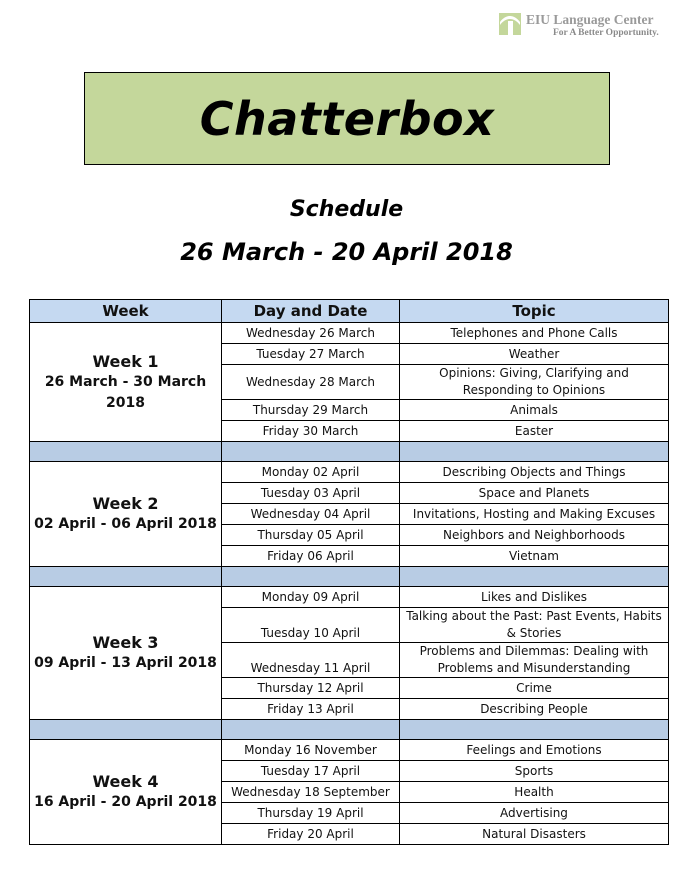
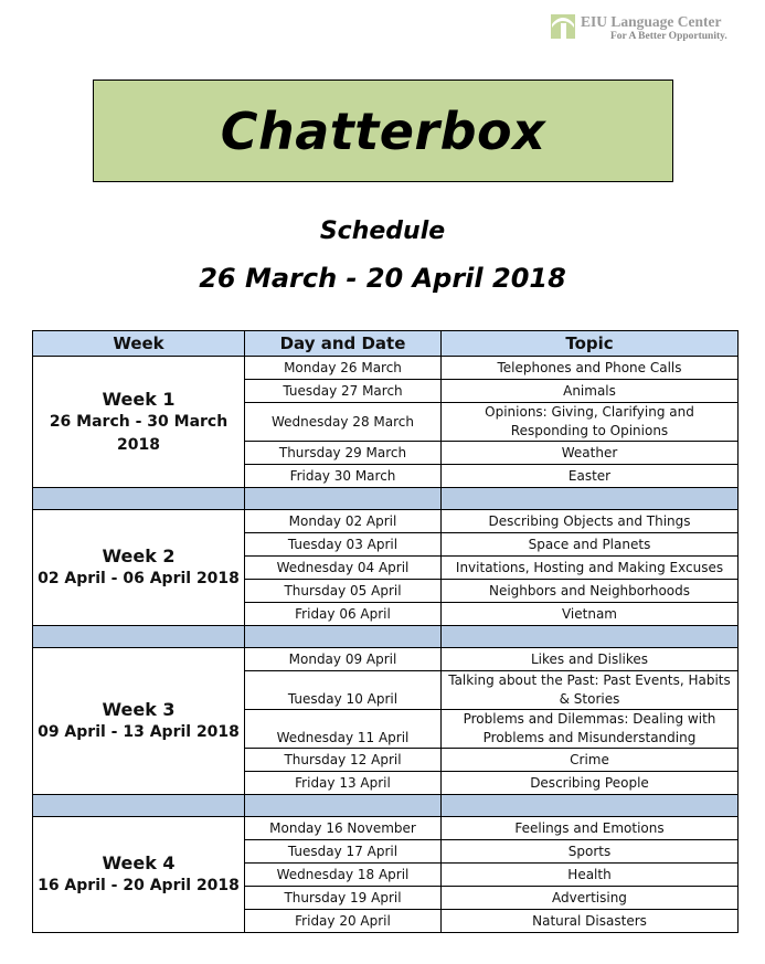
  EIU Language Center
  For A Better Opportunity.
  Chatterbox
  Schedule
  26 March - 20 April 2018
  Week	Day and Date	Topic
- Week 1 26 March - 30 March 2018	Wednesday 26 March	Telephones and Phone Calls
+ Week 1 26 March - 30 March 2018	Monday 26 March	Telephones and Phone Calls
- Tuesday 27 March	Weather
+ Tuesday 27 March	Animals
  Wednesday 28 March	Opinions: Giving, Clarifying and Responding to Opinions
- Thursday 29 March	Animals
+ Thursday 29 March	Weather
  Friday 30 March	Easter
  Week 2 02 April - 06 April 2018	Monday 02 April	Describing Objects and Things
  Tuesday 03 April	Space and Planets
  Wednesday 04 April	Invitations, Hosting and Making Excuses
  Thursday 05 April	Neighbors and Neighborhoods
  Friday 06 April	Vietnam
  Week 3 09 April - 13 April 2018	Monday 09 April	Likes and Dislikes
  Tuesday 10 April	Talking about the Past: Past Events, Habits & Stories
  Wednesday 11 April	Problems and Dilemmas: Dealing with Problems and Misunderstanding
  Thursday 12 April	Crime
  Friday 13 April	Describing People
  Week 4 16 April - 20 April 2018	Monday 16 November	Feelings and Emotions
  Tuesday 17 April	Sports
- Wednesday 18 September	Health
+ Wednesday 18 April	Health
  Thursday 19 April	Advertising
  Friday 20 April	Natural Disasters
